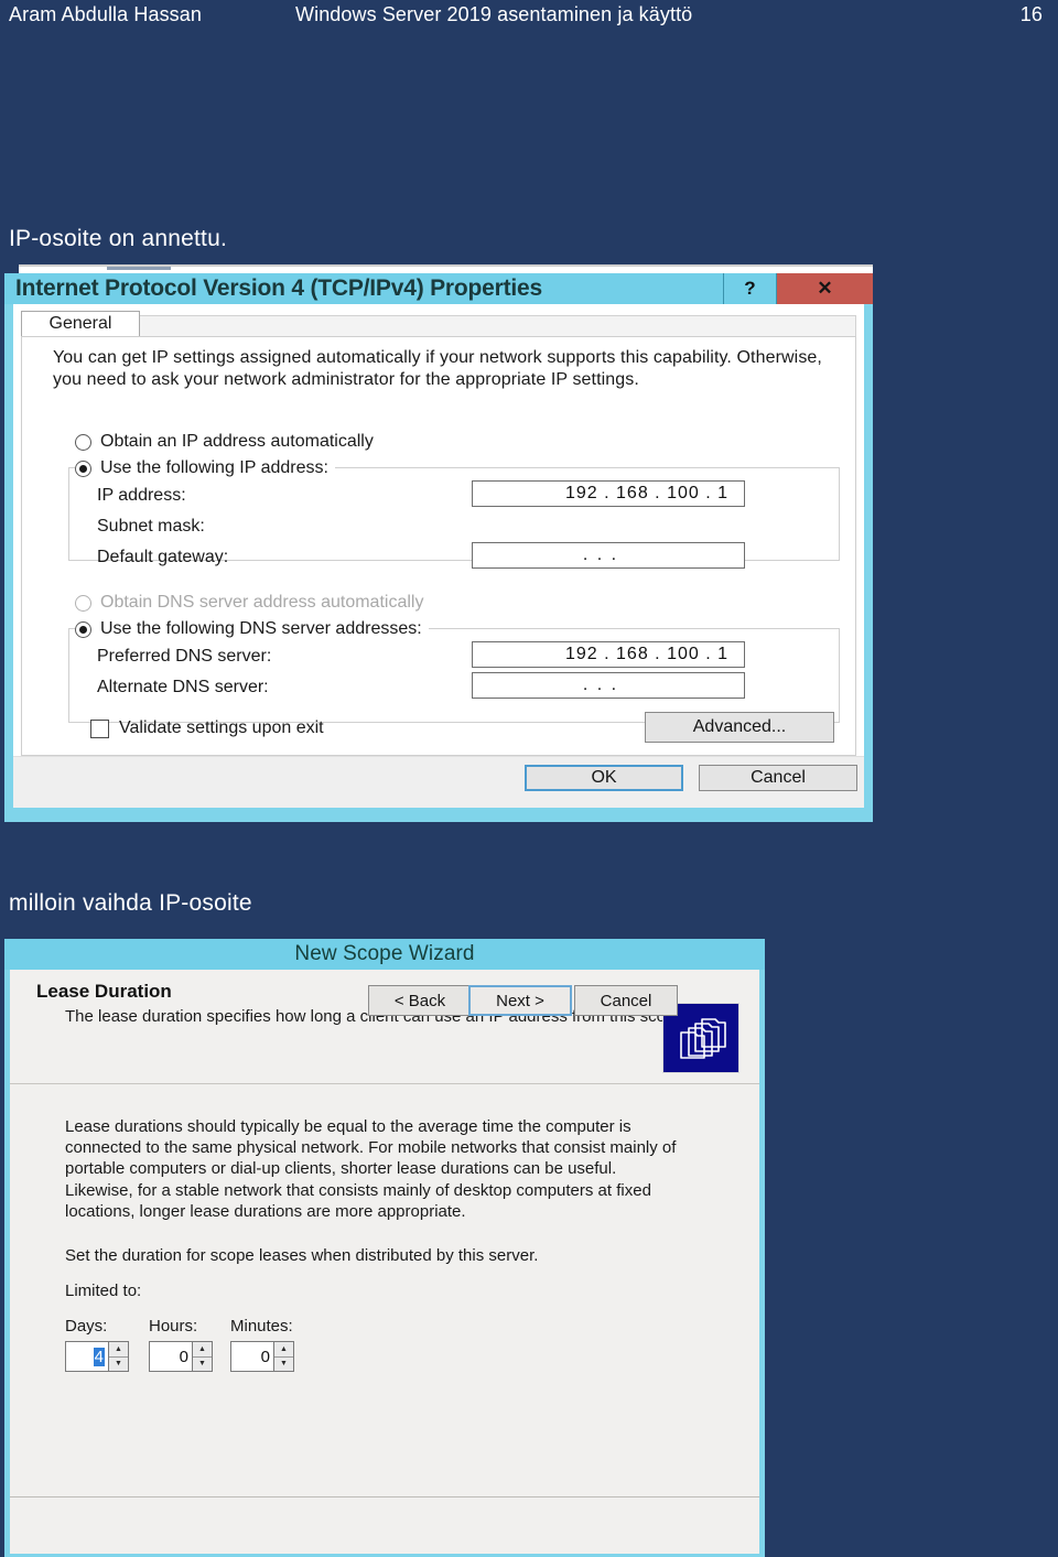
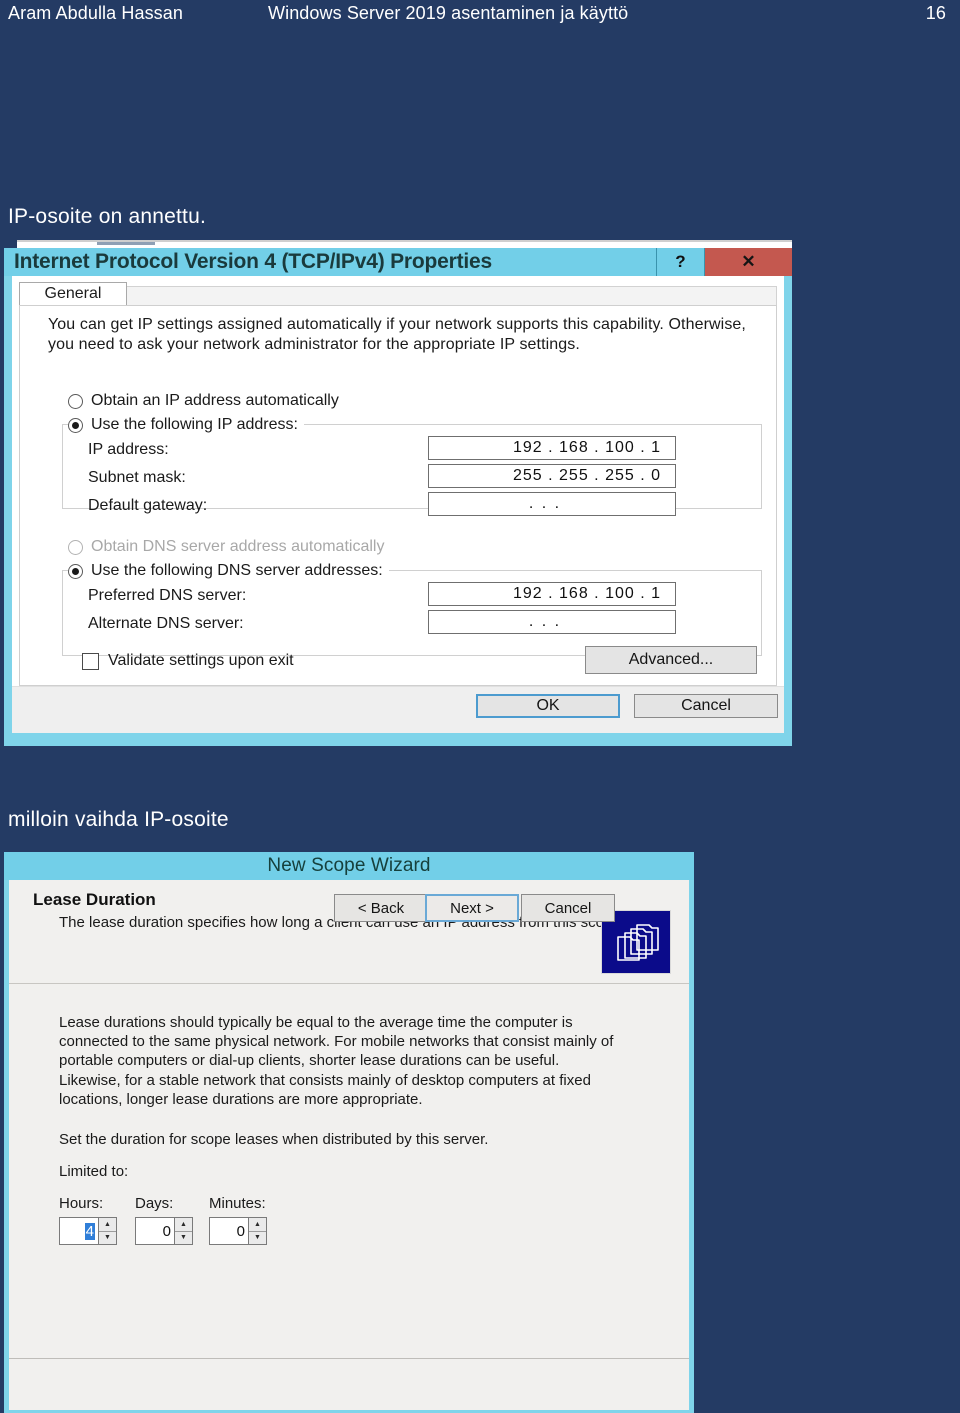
  Aram Abdulla Hassan
  Windows Server 2019 asentaminen ja käyttö
  16
  IP-osoite on annettu.
  Internet Protocol Version 4 (TCP/IPv4) Properties
  ?
  ✕
  General
  You can get IP settings assigned automatically if your network supports this capability. Otherwise, you need to ask your network administrator for the appropriate IP settings.
  Obtain an IP address automatically
  Use the following IP address:
  IP address:
  192 . 168 . 100 . 1
  Subnet mask:
+ 255 . 255 . 255 . 0
  Default gateway:
  . . .
  Obtain DNS server address automatically
  Use the following DNS server addresses:
  Preferred DNS server:
  192 . 168 . 100 . 1
  Alternate DNS server:
  . . .
  Validate settings upon exit
  Advanced...
  OK
  Cancel
  milloin vaihda IP-osoite
  New Scope Wizard
  Lease Duration
  The lease duration specifies how long a client can use an IP address from this sco
  Lease durations should typically be equal to the average time the computer is connected to the same physical network. For mobile networks that consist mainly of portable computers or dial-up clients, shorter lease durations can be useful. Likewise, for a stable network that consists mainly of desktop computers at fixed locations, longer lease durations are more appropriate.
  Set the duration for scope leases when distributed by this server.
  Limited to:
- Days:
+ Hours:
  4
- Hours:
+ Days:
  0
  Minutes:
  0
  < Back
  Next >
  Cancel
